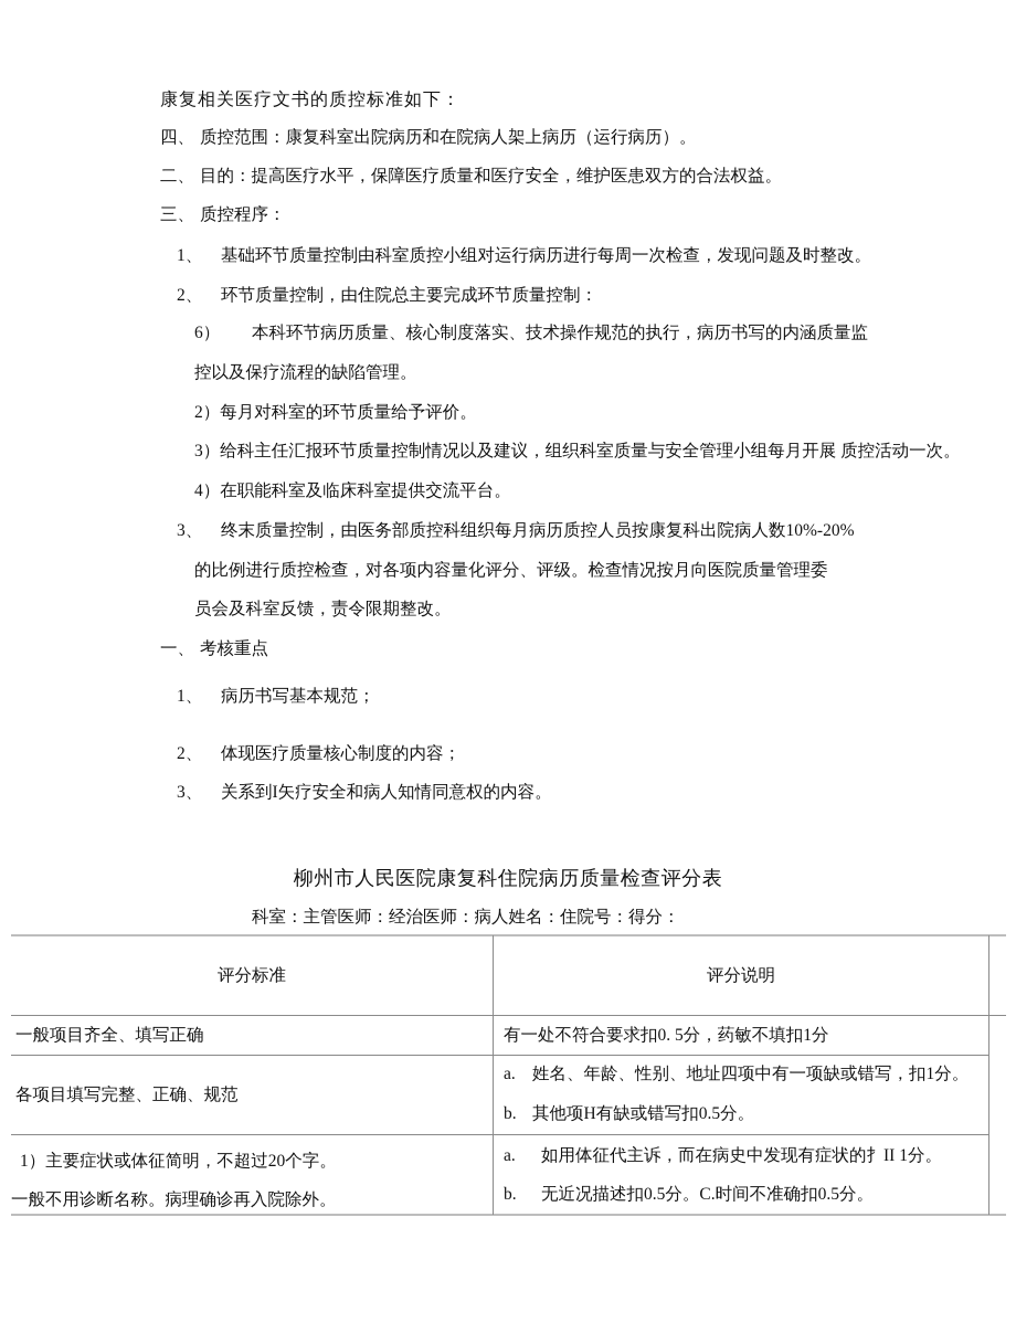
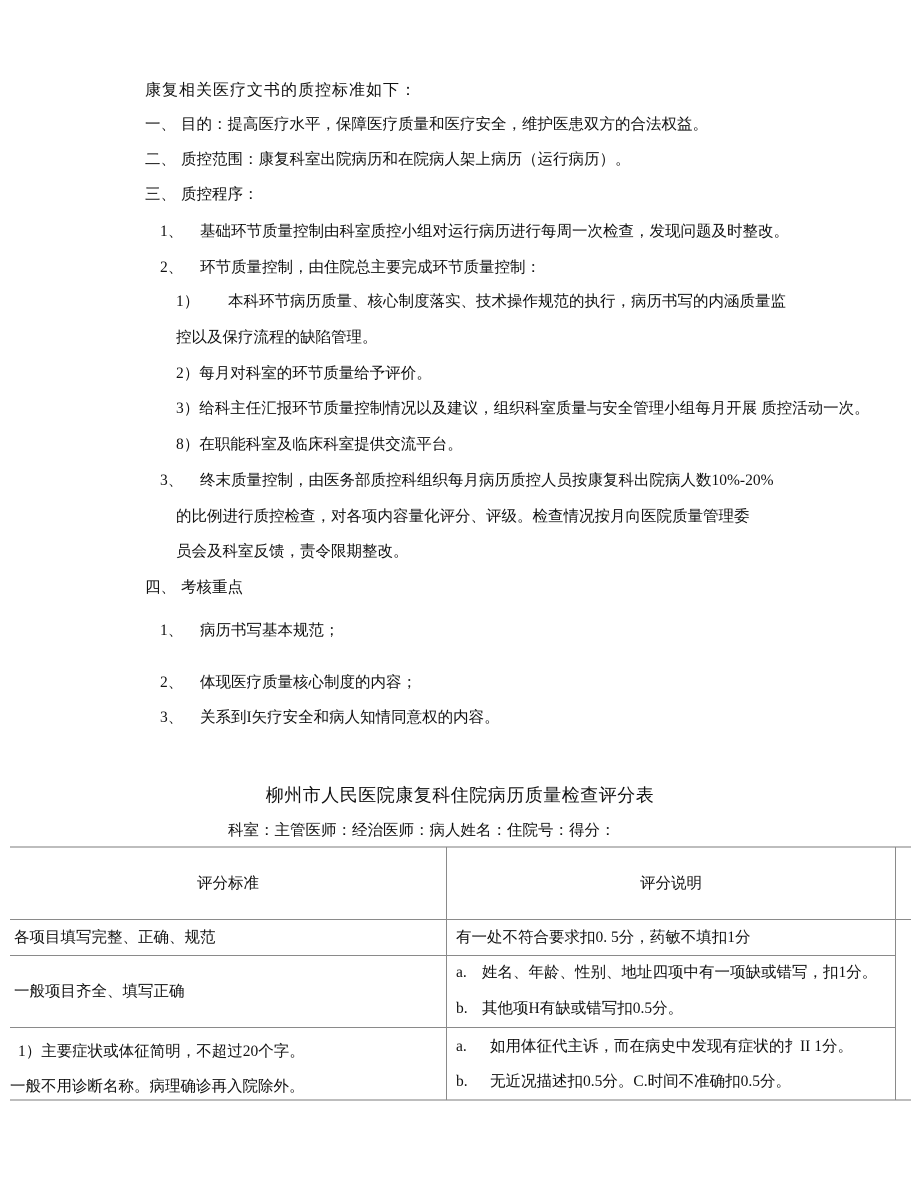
  康复相关医疗文书的质控标准如下：
- 四、
+ 一、
- 质控范围：康复科室出院病历和在院病人架上病历（运行病历）。
+ 目的：提高医疗水平，保障医疗质量和医疗安全，维护医患双方的合法权益。
  二、
- 目的：提高医疗水平，保障医疗质量和医疗安全，维护医患双方的合法权益。
+ 质控范围：康复科室出院病历和在院病人架上病历（运行病历）。
  三、
  质控程序：
  1、
  基础环节质量控制由科室质控小组对运行病历进行每周一次检查，发现问题及时整改。
  2、
  环节质量控制，由住院总主要完成环节质量控制：
- 6）
+ 1）
  本科环节病历质量、核心制度落实、技术操作规范的执行，病历书写的内涵质量监
  控以及保疗流程的缺陷管理。
  2）每月对科室的环节质量给予评价。
  3）给科主任汇报环节质量控制情况以及建议，组织科室质量与安全管理小组每月开展 质控活动一次。
- 4）在职能科室及临床科室提供交流平台。
+ 8）在职能科室及临床科室提供交流平台。
  3、
  终末质量控制，由医务部质控科组织每月病历质控人员按康复科出院病人数10%-20%
  的比例进行质控检查，对各项内容量化评分、评级。检查情况按月向医院质量管理委
  员会及科室反馈，责令限期整改。
- 一、
+ 四、
  考核重点
  1、
  病历书写基本规范；
  2、
  体现医疗质量核心制度的内容；
  3、
  关系到I矢疗安全和病人知情同意权的内容。
  柳州市人民医院康复科住院病历质量检查评分表
  科室：主管医师：经治医师：病人姓名：住院号：得分：
  评分标准
  评分说明
- 一般项目齐全、填写正确
+ 各项目填写完整、正确、规范
  有一处不符合要求扣0. 5分，药敏不填扣1分
- 各项目填写完整、正确、规范
+ 一般项目齐全、填写正确
  a.
  姓名、年龄、性别、地址四项中有一项缺或错写，扣1分。
  b.
  其他项H有缺或错写扣0.5分。
  1）主要症状或体征简明，不超过20个字。
  一般不用诊断名称。病理确诊再入院除外。
  a.
  如用体征代主诉，而在病史中发现有症状的扌II 1分。
  b.
  无近况描述扣0.5分。C.时间不准确扣0.5分。
